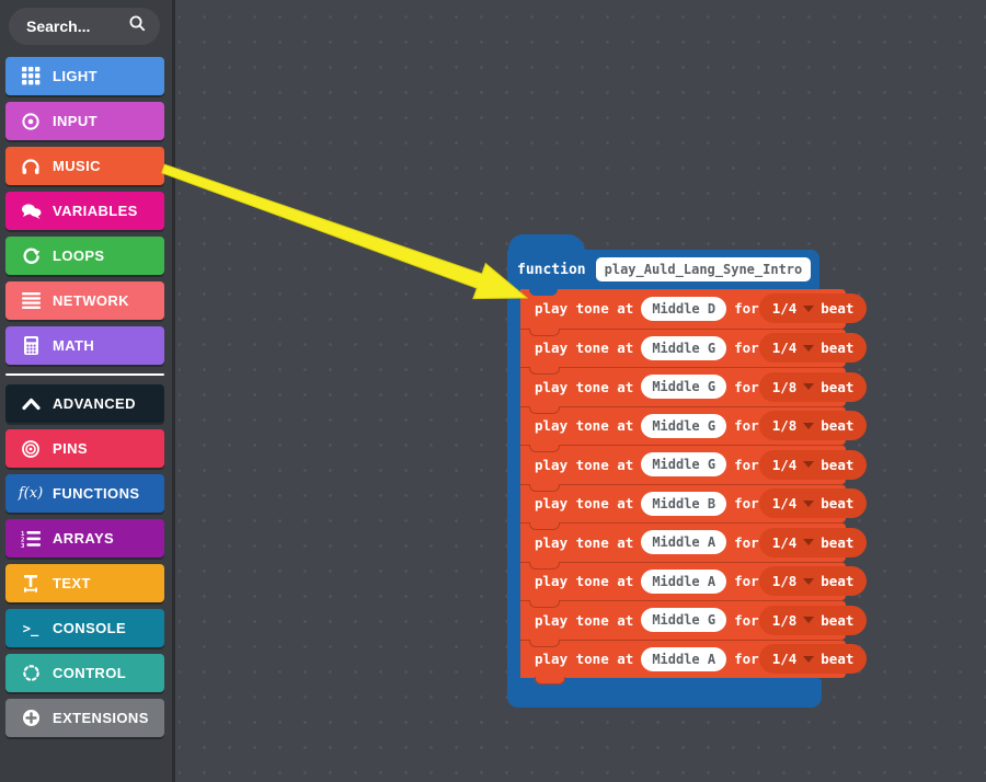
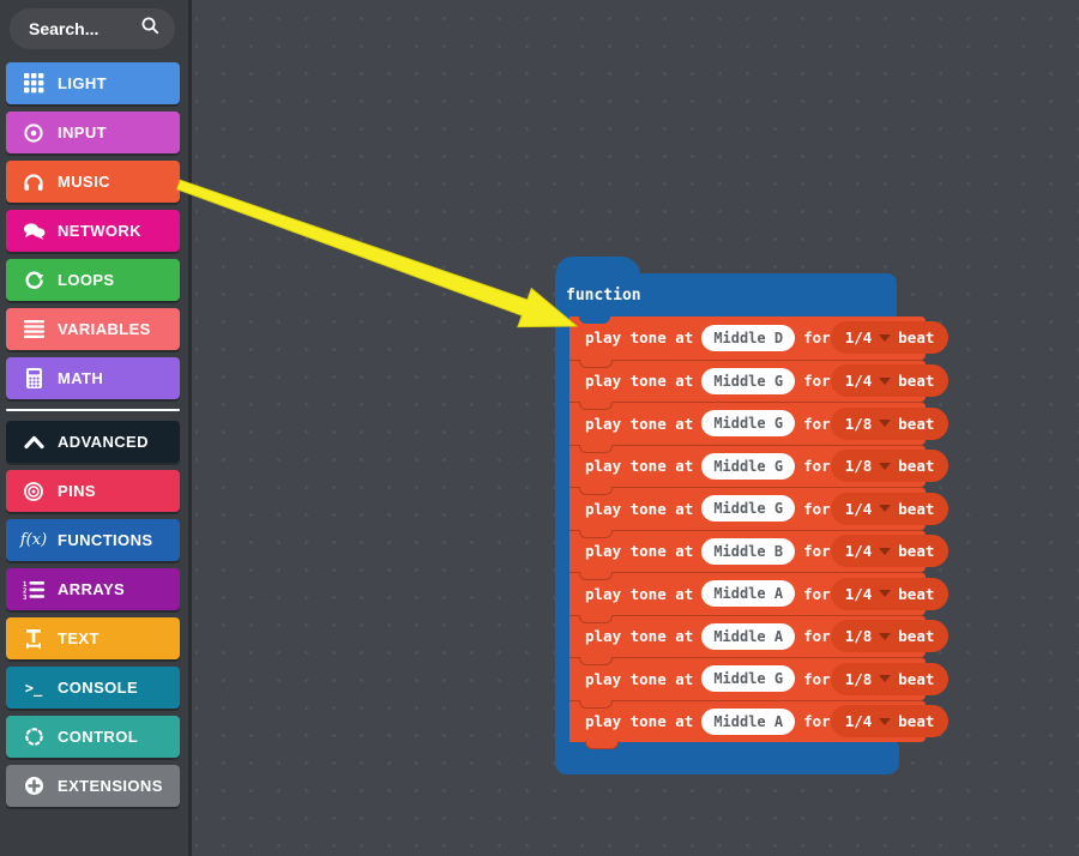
  Search...
  LIGHT
  INPUT
  MUSIC
- VARIABLES
+ NETWORK
  LOOPS
- NETWORK
+ VARIABLES
  MATH
  ADVANCED
  PINS
  f(x)
  FUNCTIONS
  ARRAYS
  TEXT
  >_
  CONSOLE
  CONTROL
  EXTENSIONS
  function
- play_Auld_Lang_Syne_Intro
  play tone at
  Middle D
  for
  1/4
  beat
  play tone at
  Middle G
  for
  1/4
  beat
  play tone at
  Middle G
  for
  1/8
  beat
  play tone at
  Middle G
  for
  1/8
  beat
  play tone at
  Middle G
  for
  1/4
  beat
  play tone at
  Middle B
  for
  1/4
  beat
  play tone at
  Middle A
  for
  1/4
  beat
  play tone at
  Middle A
  for
  1/8
  beat
  play tone at
  Middle G
  for
  1/8
  beat
  play tone at
  Middle A
  for
  1/4
  beat
